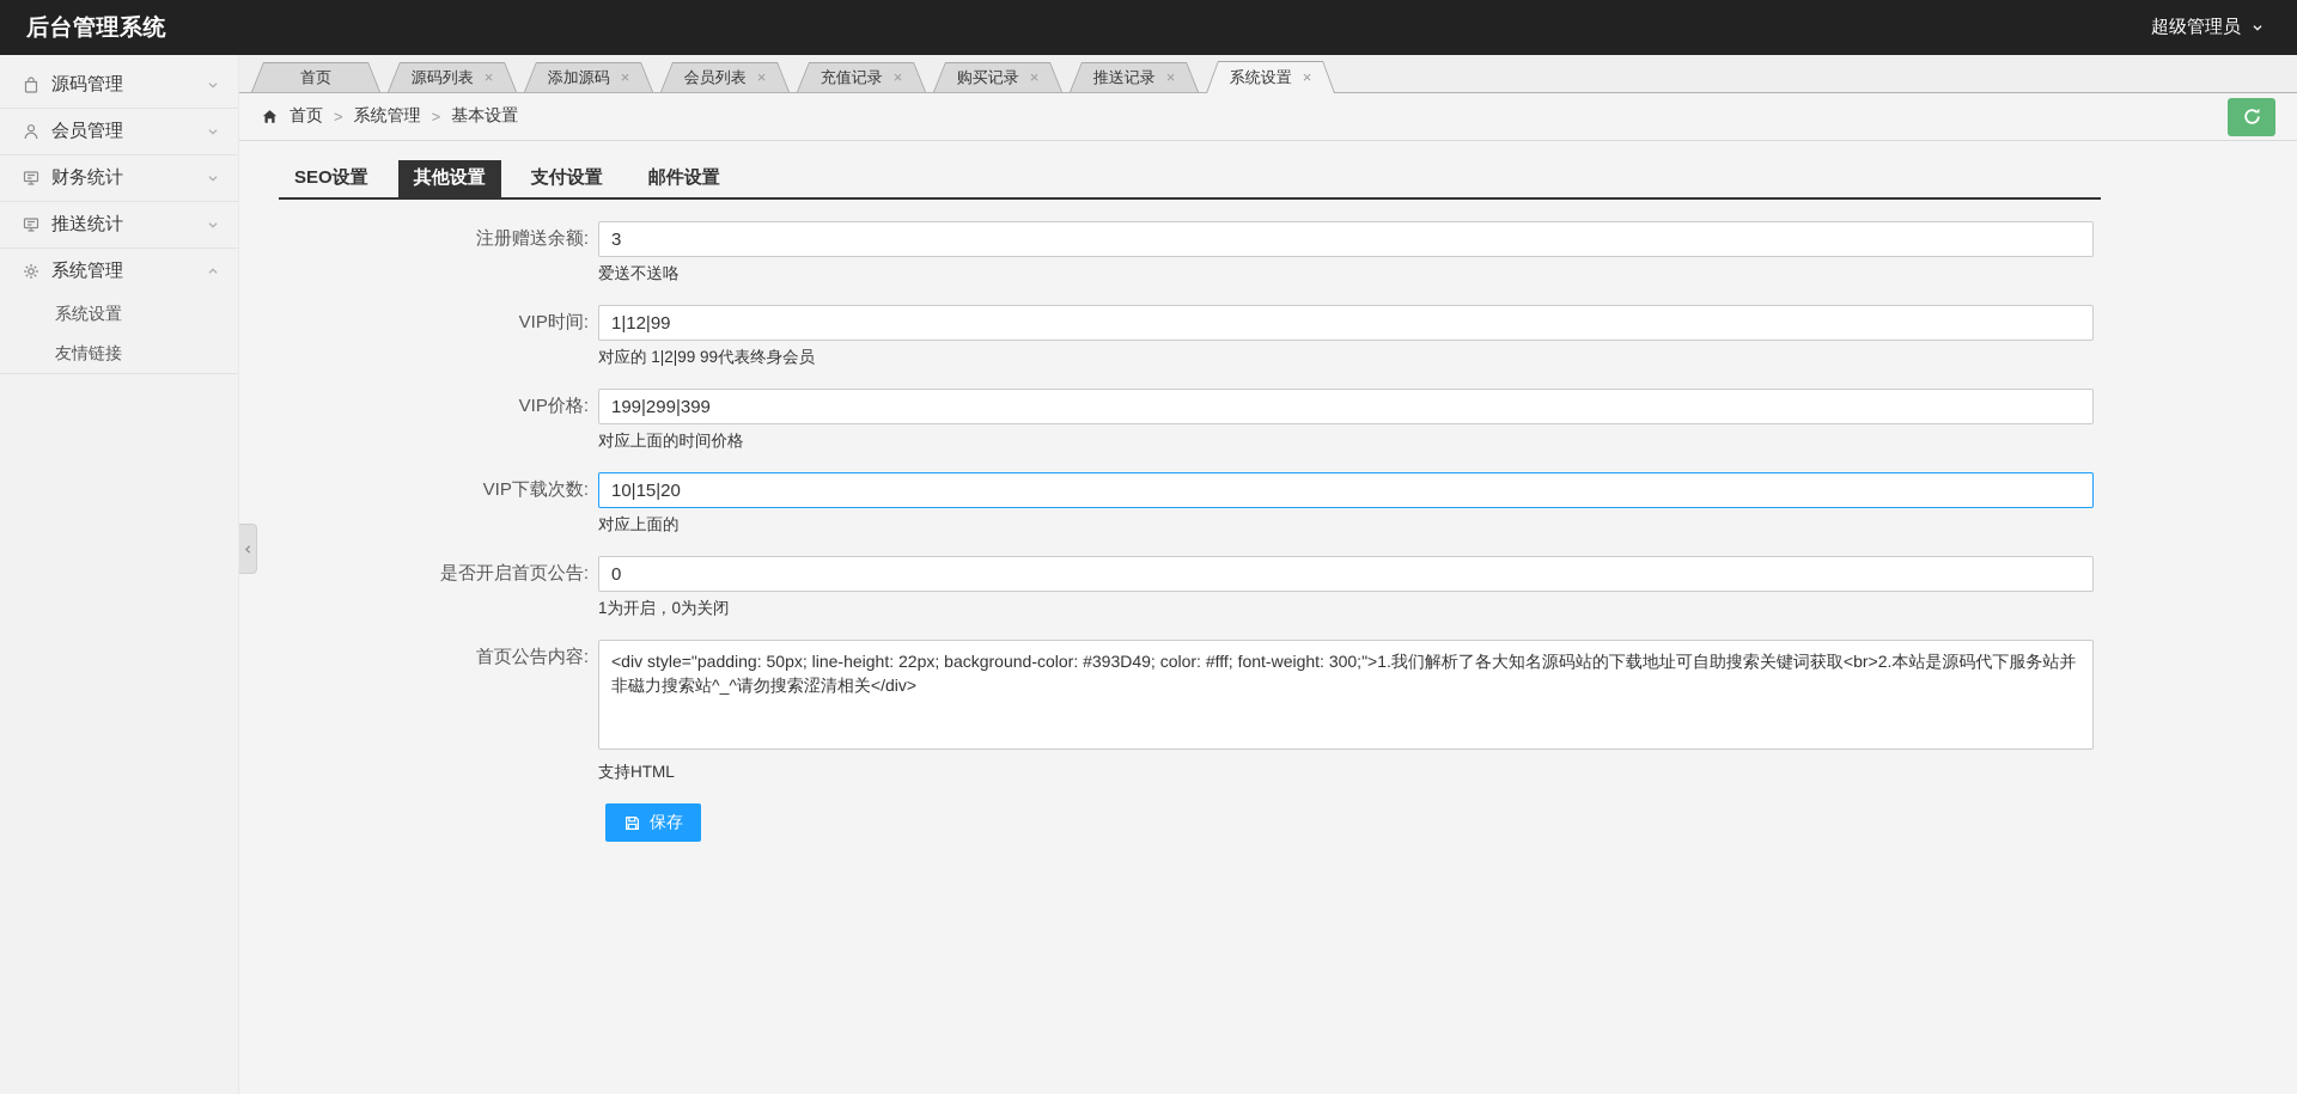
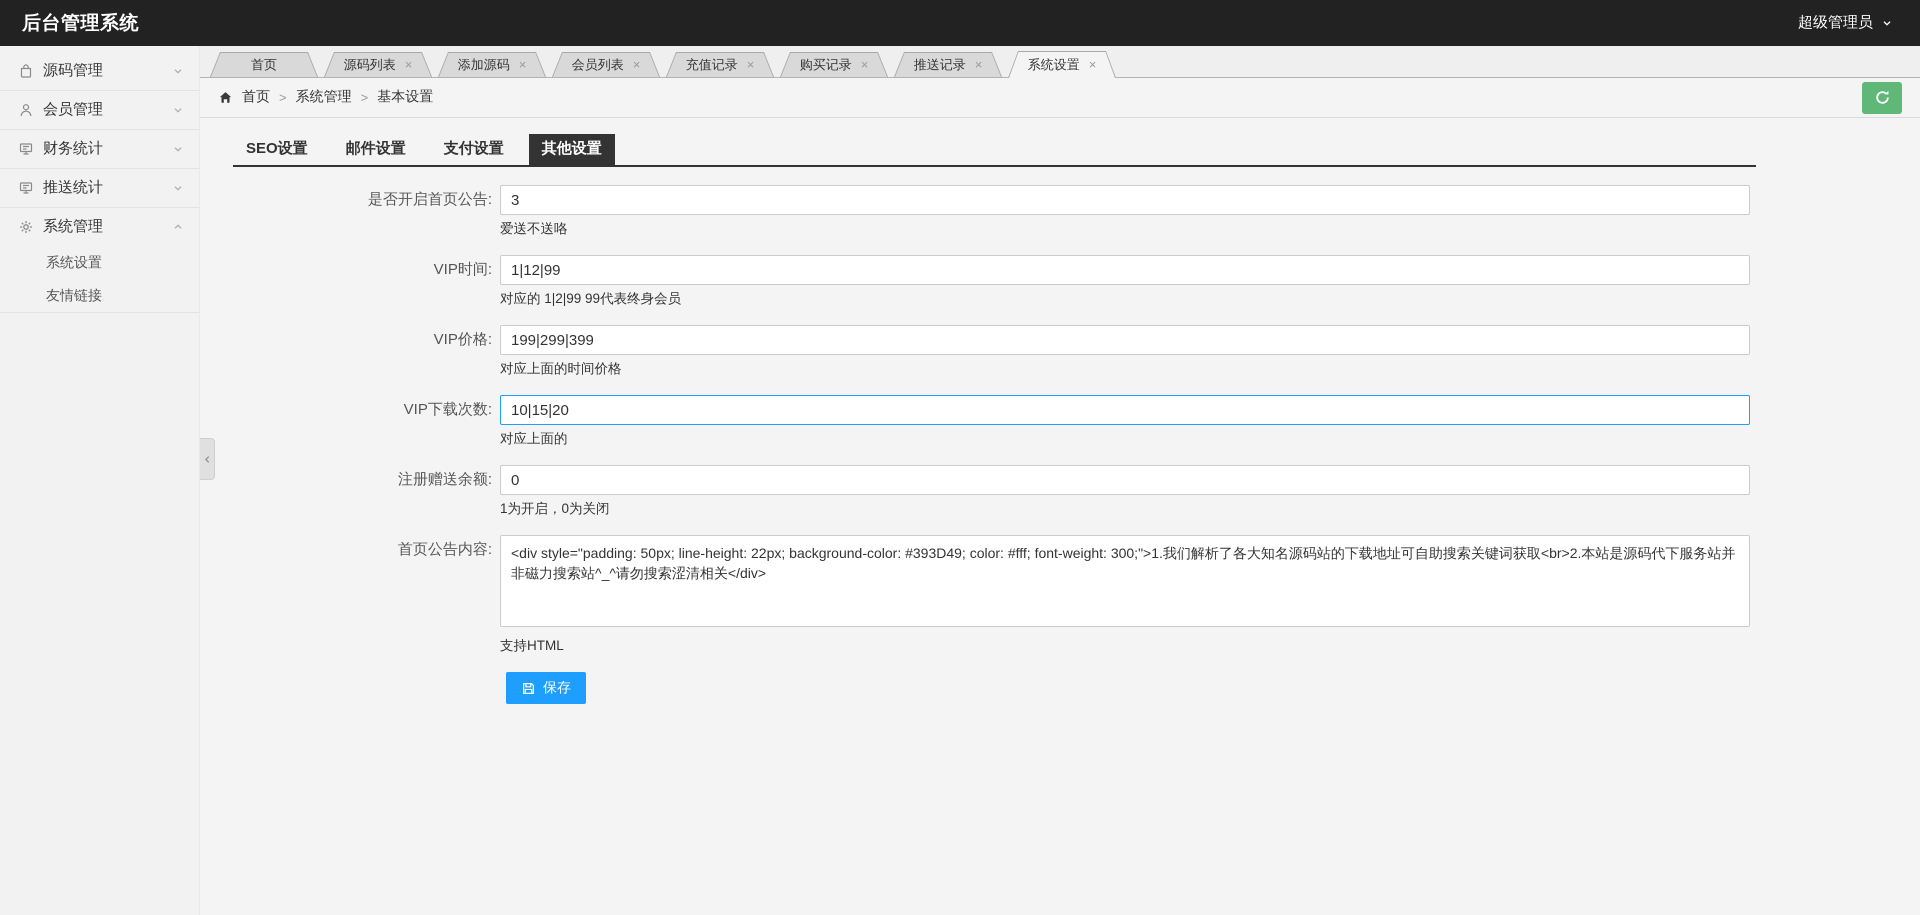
  后台管理系统
  超级管理员
  源码管理
  会员管理
  财务统计
  推送统计
  系统管理
  系统设置
  友情链接
  首页
  源码列表
  ×
  添加源码
  ×
  会员列表
  ×
  充值记录
  ×
  购买记录
  ×
  推送记录
  ×
  系统设置
  ×
  首页
  >
  系统管理
  >
  基本设置
  SEO设置
- 其他设置
+ 邮件设置
  支付设置
- 邮件设置
+ 其他设置
- 注册赠送余额:
+ 是否开启首页公告:
  3
  爱送不送咯
  VIP时间:
  1|12|99
  对应的 1|2|99 99代表终身会员
  VIP价格:
  199|299|399
  对应上面的时间价格
  VIP下载次数:
  10|15|20
  对应上面的
- 是否开启首页公告:
+ 注册赠送余额:
  0
  1为开启，0为关闭
  首页公告内容:
  支持HTML
  保存
